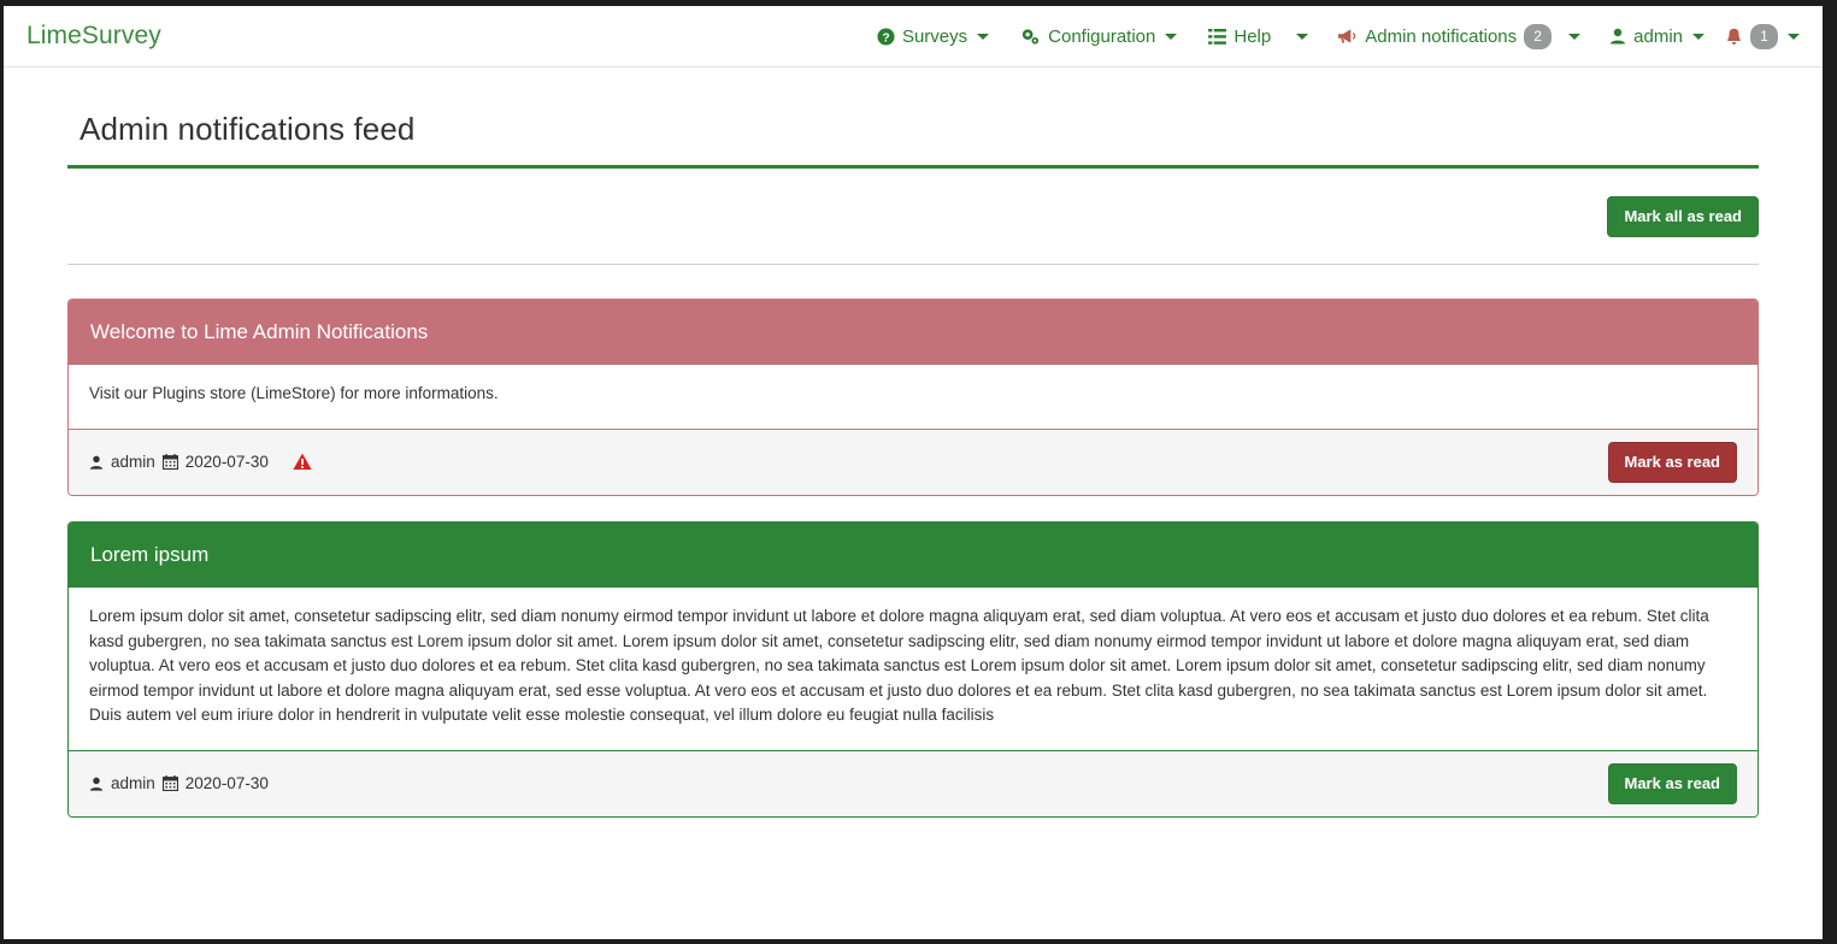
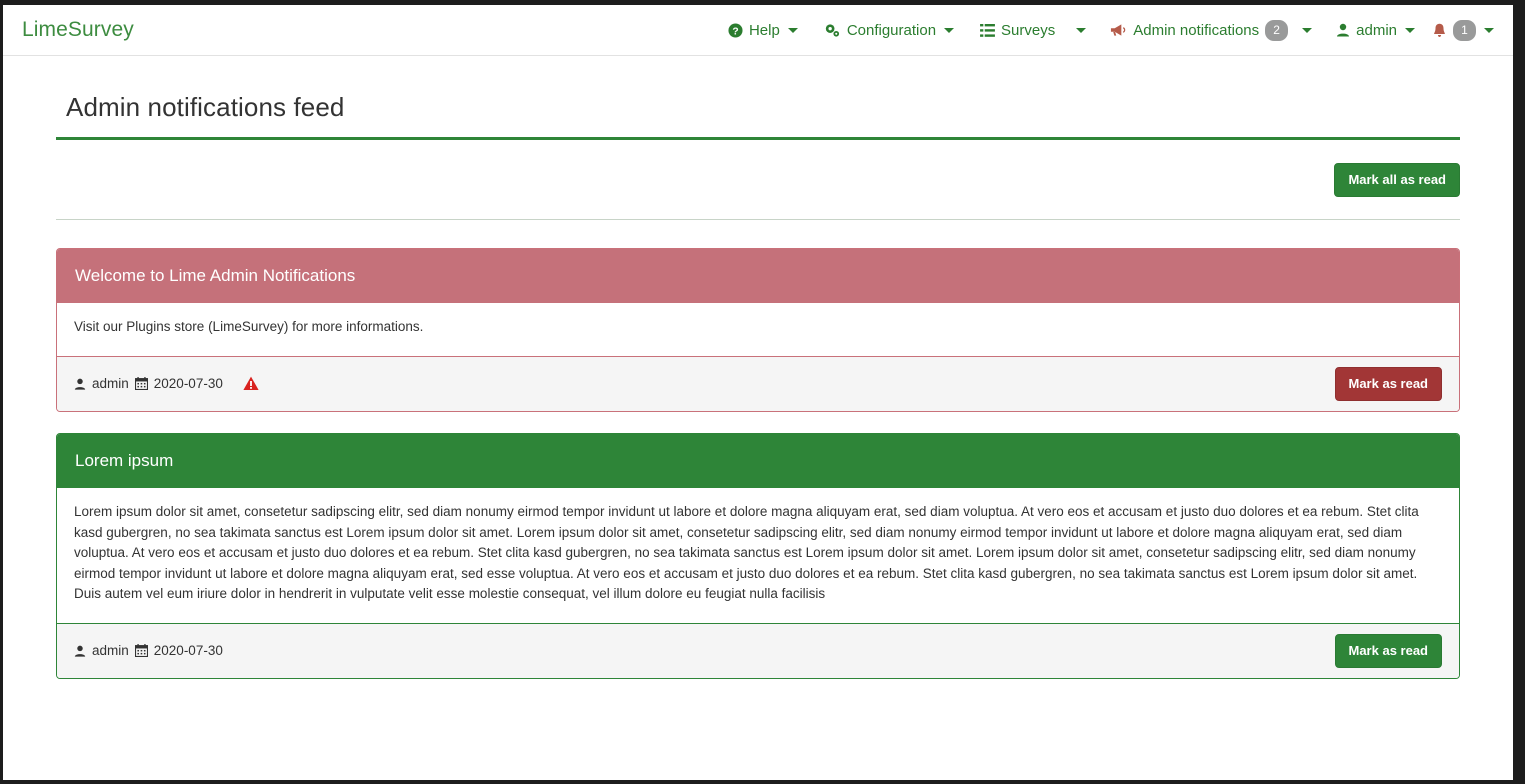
  LimeSurvey
  ?
- Surveys
+ Help
  Configuration
- Help
+ Surveys
  Admin notifications
  2
  admin
  1
  Admin notifications feed
  Mark all as read
  Welcome to Lime Admin Notifications
- Visit our Plugins store (LimeStore) for more informations.
+ Visit our Plugins store (LimeSurvey) for more informations.
  admin
  2020-07-30
  Mark as read
  Lorem ipsum
  Lorem ipsum dolor sit amet, consetetur sadipscing elitr, sed diam nonumy eirmod tempor invidunt ut labore et dolore magna aliquyam erat, sed diam voluptua. At vero eos et accusam et justo duo dolores et ea rebum. Stet clita kasd gubergren, no sea takimata sanctus est Lorem ipsum dolor sit amet. Lorem ipsum dolor sit amet, consetetur sadipscing elitr, sed diam nonumy eirmod tempor invidunt ut labore et dolore magna aliquyam erat, sed diam voluptua. At vero eos et accusam et justo duo dolores et ea rebum. Stet clita kasd gubergren, no sea takimata sanctus est Lorem ipsum dolor sit amet. Lorem ipsum dolor sit amet, consetetur sadipscing elitr, sed diam nonumy eirmod tempor invidunt ut labore et dolore magna aliquyam erat, sed esse voluptua. At vero eos et accusam et justo duo dolores et ea rebum. Stet clita kasd gubergren, no sea takimata sanctus est Lorem ipsum dolor sit amet. Duis autem vel eum iriure dolor in hendrerit in vulputate velit esse molestie consequat, vel illum dolore eu feugiat nulla facilisis
  admin
  2020-07-30
  Mark as read
